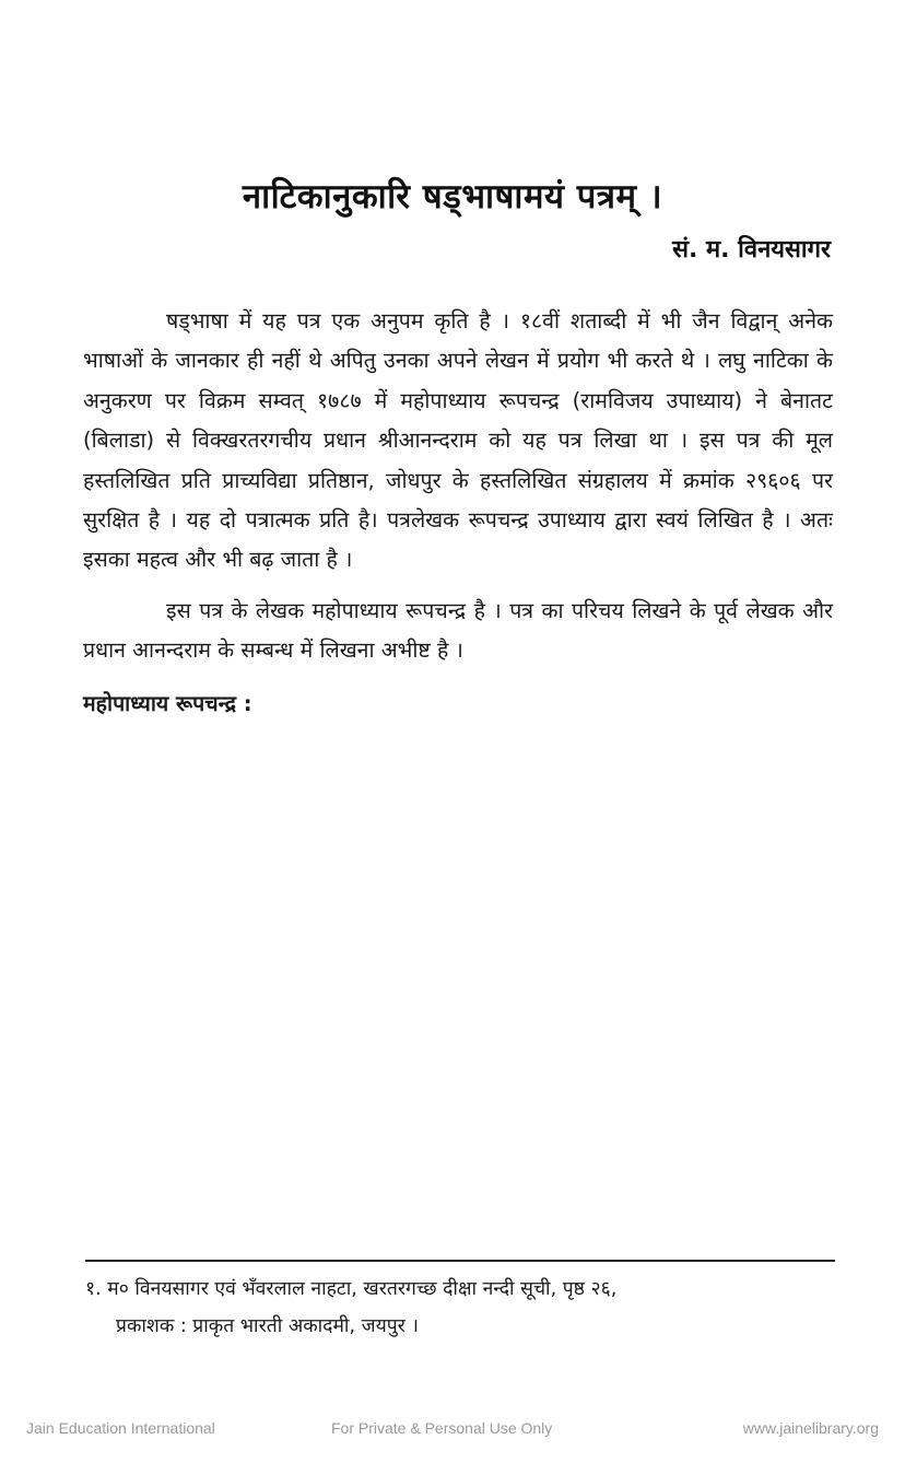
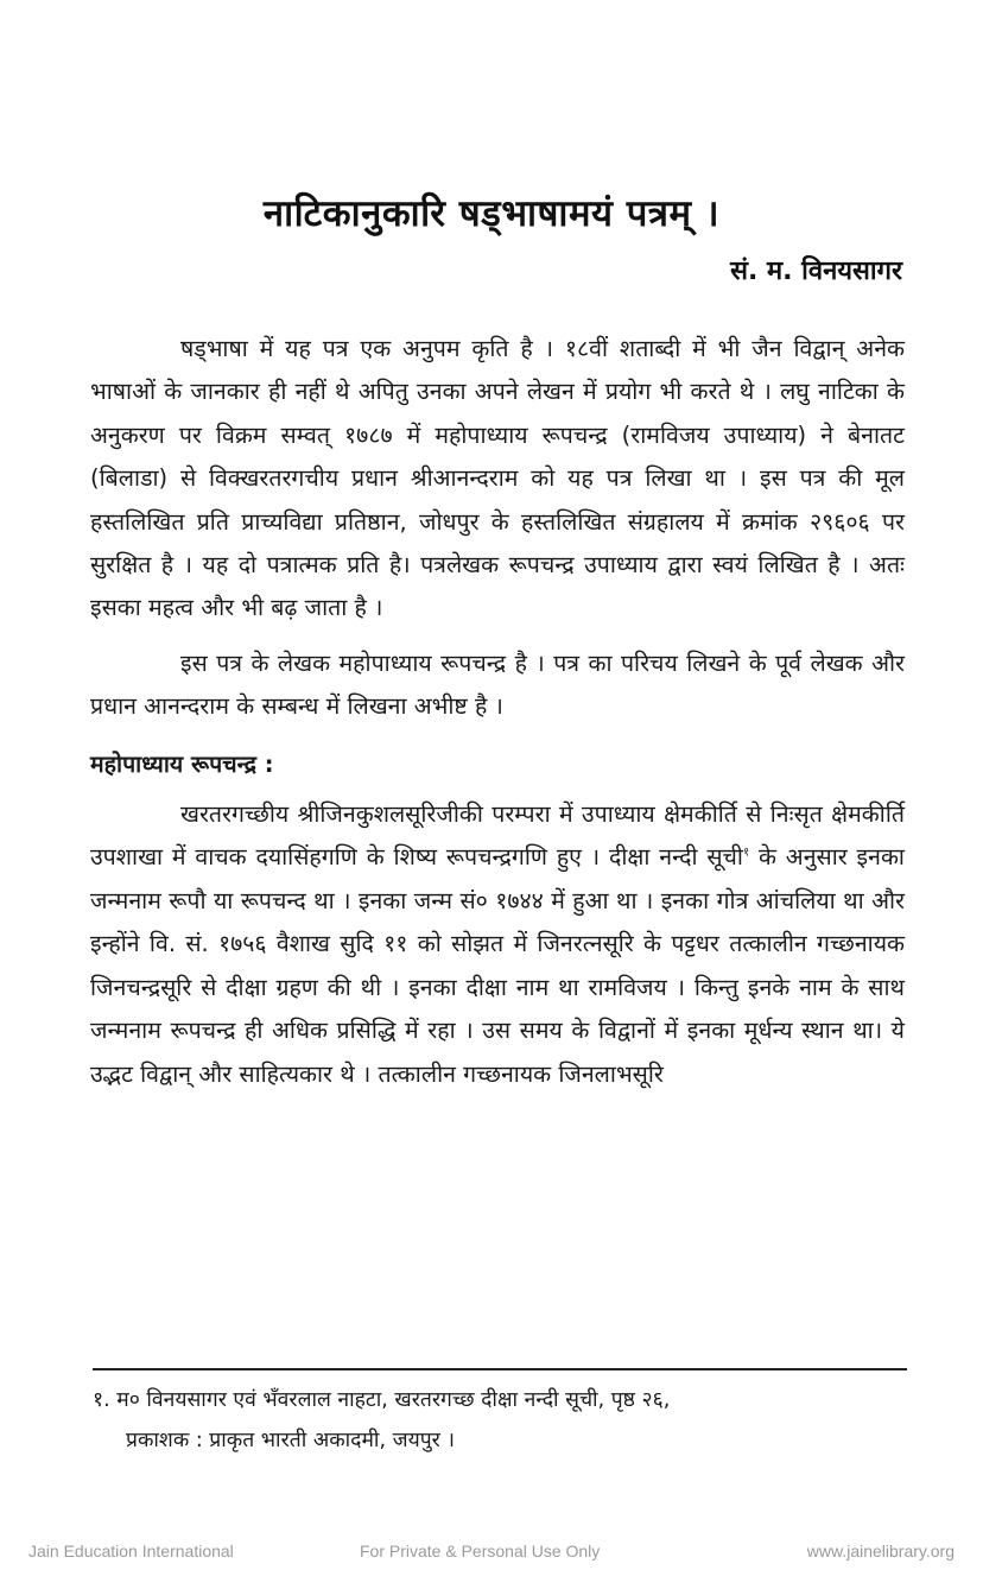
  नाटिकानुकारि षड्भाषामयं पत्रम् ।
  सं. म. विनयसागर
  षड्भाषा में यह पत्र एक अनुपम कृति है । १८वीं शताब्दी में भी जैन विद्वान् अनेक भाषाओं के जानकार ही नहीं थे अपितु उनका अपने लेखन में प्रयोग भी करते थे । लघु नाटिका के अनुकरण पर विक्रम सम्वत् १७८७ में महोपाध्याय रूपचन्द्र (रामविजय उपाध्याय) ने बेनातट (बिलाडा) से विक्खरतरगचीय प्रधान श्रीआनन्दराम को यह पत्र लिखा था । इस पत्र की मूल हस्तलिखित प्रति प्राच्यविद्या प्रतिष्ठान, जोधपुर के हस्तलिखित संग्रहालय में क्रमांक २९६०६ पर सुरक्षित है । यह दो पत्रात्मक प्रति है। पत्रलेखक रूपचन्द्र उपाध्याय द्वारा स्वयं लिखित है । अतः इसका महत्व और भी बढ़ जाता है ।
  इस पत्र के लेखक महोपाध्याय रूपचन्द्र है । पत्र का परिचय लिखने के पूर्व लेखक और प्रधान आनन्दराम के सम्बन्ध में लिखना अभीष्ट है ।
  महोपाध्याय रूपचन्द्र :
+ खरतरगच्छीय श्रीजिनकुशलसूरिजीकी परम्परा में उपाध्याय क्षेमकीर्ति से निःसृत क्षेमकीर्ति उपशाखा में वाचक दयासिंहगणि के शिष्य रूपचन्द्रगणि हुए । दीक्षा नन्दी सूची१ के अनुसार इनका जन्मनाम रूपौ या रूपचन्द था । इनका जन्म सं० १७४४ में हुआ था । इनका गोत्र आंचलिया था और इन्होंने वि. सं. १७५६ वैशाख सुदि ११ को सोझत में जिनरत्नसूरि के पट्टधर तत्कालीन गच्छनायक जिनचन्द्रसूरि से दीक्षा ग्रहण की थी । इनका दीक्षा नाम था रामविजय । किन्तु इनके नाम के साथ जन्मनाम रूपचन्द्र ही अधिक प्रसिद्धि में रहा । उस समय के विद्वानों में इनका मूर्धन्य स्थान था। ये उद्भट विद्वान् और साहित्यकार थे । तत्कालीन गच्छनायक जिनलाभसूरि
  १. म० विनयसागर एवं भँवरलाल नाहटा, खरतरगच्छ दीक्षा नन्दी सूची, पृष्ठ २६,
  प्रकाशक : प्राकृत भारती अकादमी, जयपुर ।
  Jain Education International
  For Private & Personal Use Only
  www.jainelibrary.org
